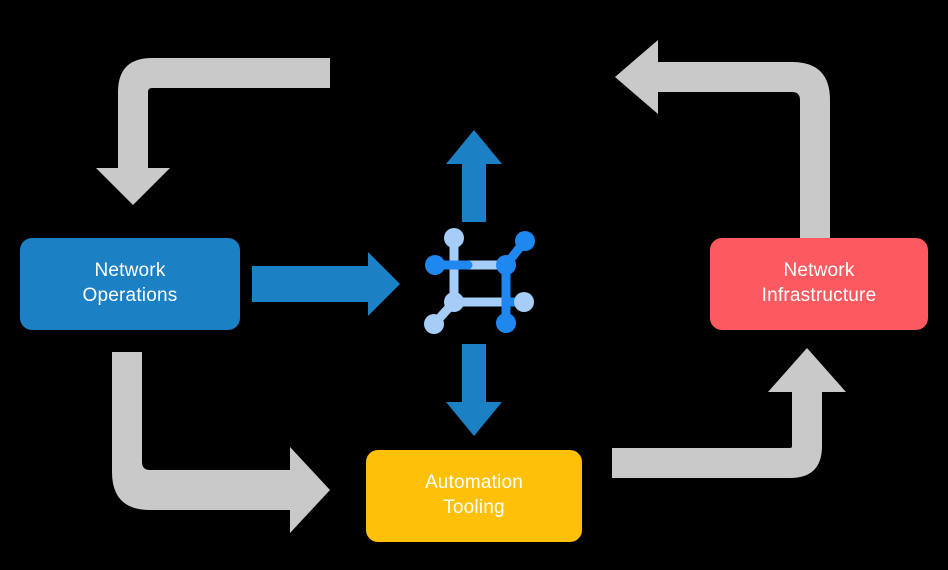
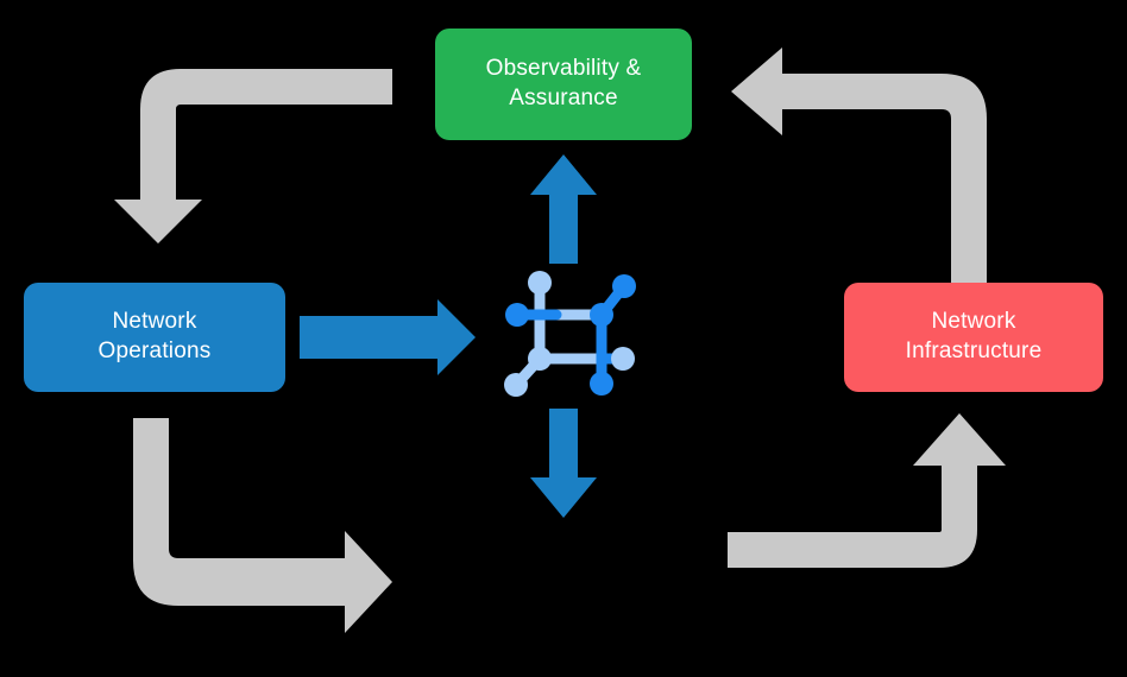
+ Observability &
+ Assurance
  Network
  Operations
  Network
  Infrastructure
- Automation
- Tooling
